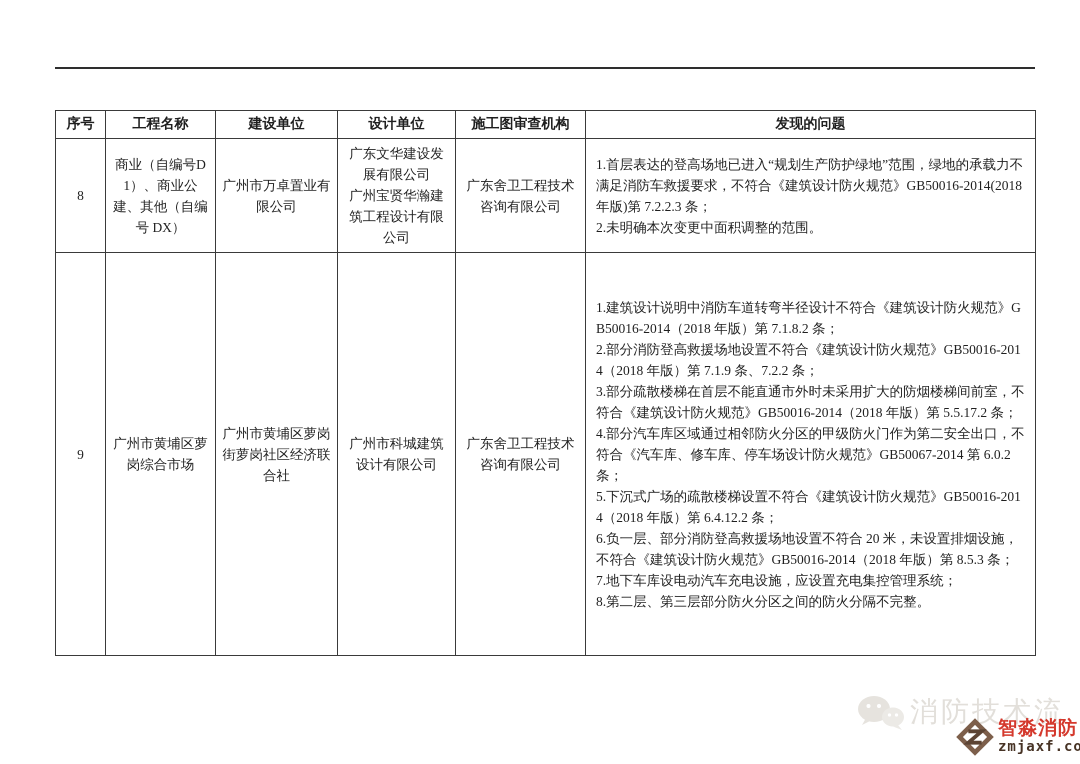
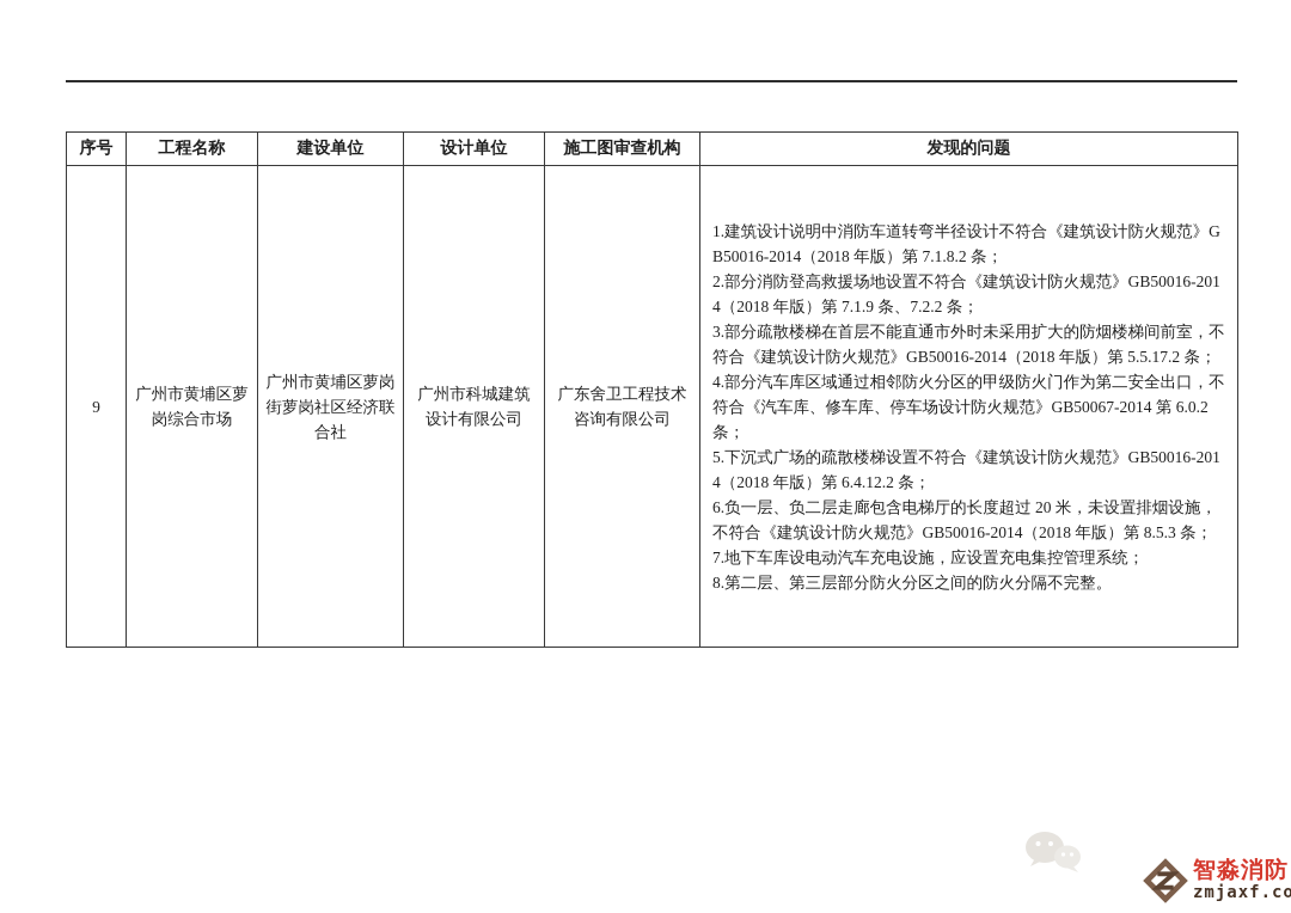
  序号	工程名称	建设单位	设计单位	施工图审查机构	发现的问题
- 8	商业（自编号D1）、商业公建、其他（自编号 DX）	广州市万卓置业有限公司	广东文华建设发展有限公司 广州宝贤华瀚建筑工程设计有限公司	广东舍卫工程技术咨询有限公司	1.首层表达的登高场地已进入“规划生产防护绿地”范围，绿地的承载力不满足消防车救援要求，不符合《建筑设计防火规范》GB50016-2014(2018 年版)第 7.2.2.3 条； 2.未明确本次变更中面积调整的范围。
- 9	广州市黄埔区萝岗综合市场	广州市黄埔区萝岗街萝岗社区经济联合社	广州市科城建筑设计有限公司	广东舍卫工程技术咨询有限公司	1.建筑设计说明中消防车道转弯半径设计不符合《建筑设计防火规范》GB50016-2014（2018 年版）第 7.1.8.2 条； 2.部分消防登高救援场地设置不符合《建筑设计防火规范》GB50016-2014（2018 年版）第 7.1.9 条、7.2.2 条； 3.部分疏散楼梯在首层不能直通市外时未采用扩大的防烟楼梯间前室，不符合《建筑设计防火规范》GB50016-2014（2018 年版）第 5.5.17.2 条； 4.部分汽车库区域通过相邻防火分区的甲级防火门作为第二安全出口，不符合《汽车库、修车库、停车场设计防火规范》GB50067-2014 第 6.0.2 条； 5.下沉式广场的疏散楼梯设置不符合《建筑设计防火规范》GB50016-2014（2018 年版）第 6.4.12.2 条； 6.负一层、部分消防登高救援场地设置不符合 20 米，未设置排烟设施，不符合《建筑设计防火规范》GB50016-2014（2018 年版）第 8.5.3 条； 7.地下车库设电动汽车充电设施，应设置充电集控管理系统； 8.第二层、第三层部分防火分区之间的防火分隔不完整。
+ 9	广州市黄埔区萝岗综合市场	广州市黄埔区萝岗街萝岗社区经济联合社	广州市科城建筑设计有限公司	广东舍卫工程技术咨询有限公司	1.建筑设计说明中消防车道转弯半径设计不符合《建筑设计防火规范》GB50016-2014（2018 年版）第 7.1.8.2 条； 2.部分消防登高救援场地设置不符合《建筑设计防火规范》GB50016-2014（2018 年版）第 7.1.9 条、7.2.2 条； 3.部分疏散楼梯在首层不能直通市外时未采用扩大的防烟楼梯间前室，不符合《建筑设计防火规范》GB50016-2014（2018 年版）第 5.5.17.2 条； 4.部分汽车库区域通过相邻防火分区的甲级防火门作为第二安全出口，不符合《汽车库、修车库、停车场设计防火规范》GB50067-2014 第 6.0.2 条； 5.下沉式广场的疏散楼梯设置不符合《建筑设计防火规范》GB50016-2014（2018 年版）第 6.4.12.2 条； 6.负一层、负二层走廊包含电梯厅的长度超过 20 米，未设置排烟设施，不符合《建筑设计防火规范》GB50016-2014（2018 年版）第 8.5.3 条； 7.地下车库设电动汽车充电设施，应设置充电集控管理系统； 8.第二层、第三层部分防火分区之间的防火分隔不完整。
- 消防技术流
  智淼消防
  zmjaxf.co
